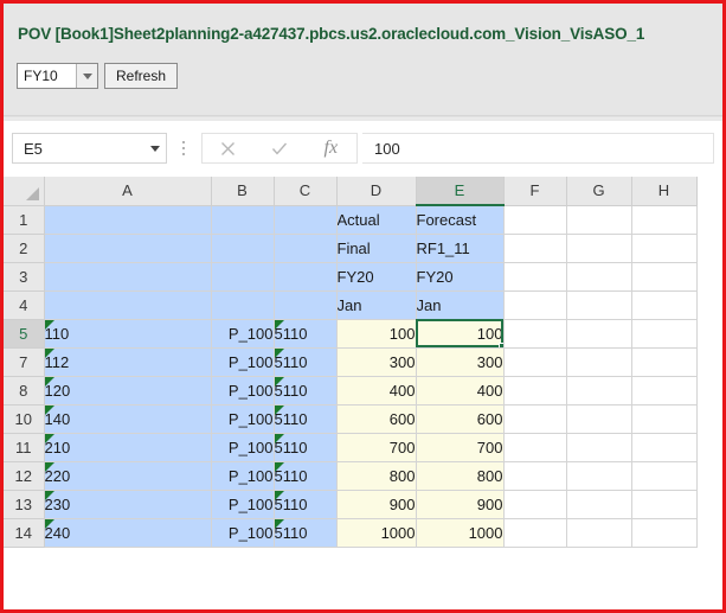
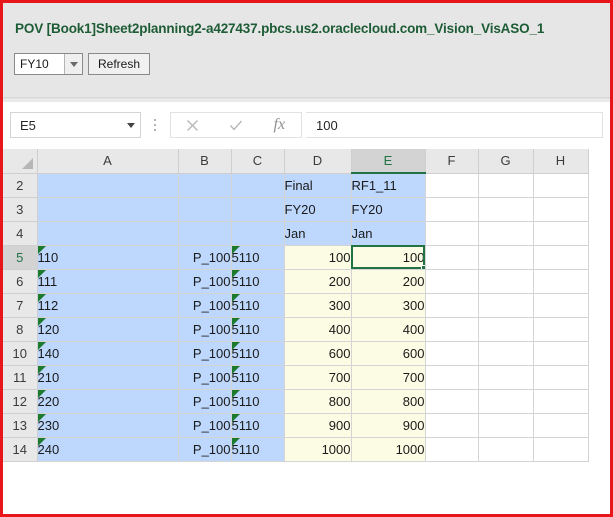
  POV [Book1]Sheet2planning2-a427437.pbcs.us2.oraclecloud.com_Vision_VisASO_1
  FY10
  Refresh
  E5
  fx
  100
  	A	B	C	D	E	F	G	H
- 1				Actual	Forecast
  2				Final	RF1_11
  3				FY20	FY20
  4				Jan	Jan
  5	110	P_100	5110	100	100
+ 6	111	P_100	5110	200	200
  7	112	P_100	5110	300	300
  8	120	P_100	5110	400	400
  10	140	P_100	5110	600	600
  11	210	P_100	5110	700	700
  12	220	P_100	5110	800	800
  13	230	P_100	5110	900	900
  14	240	P_100	5110	1000	1000
